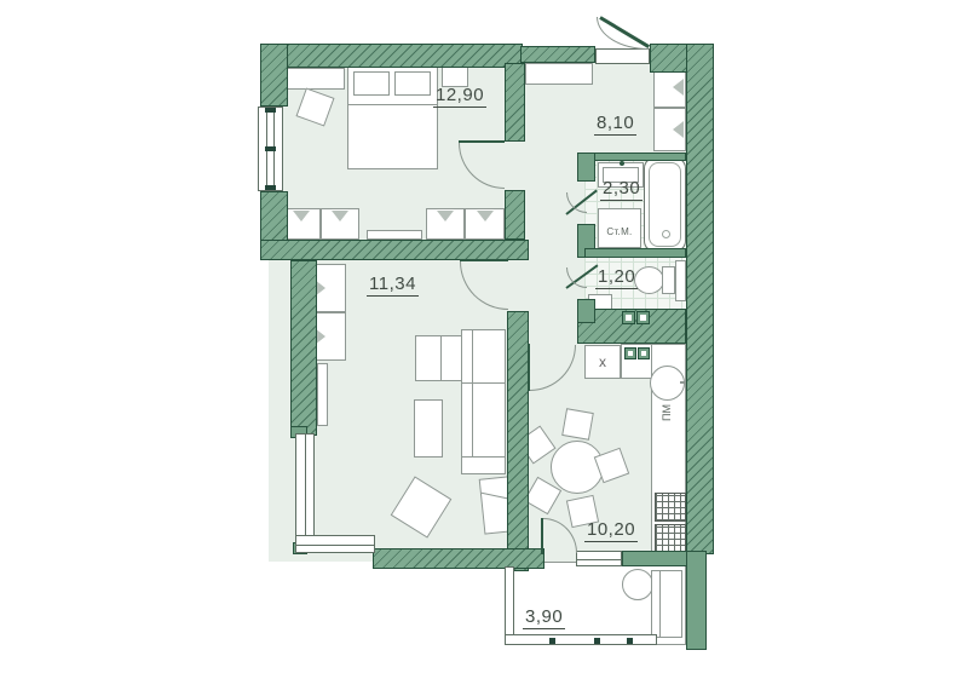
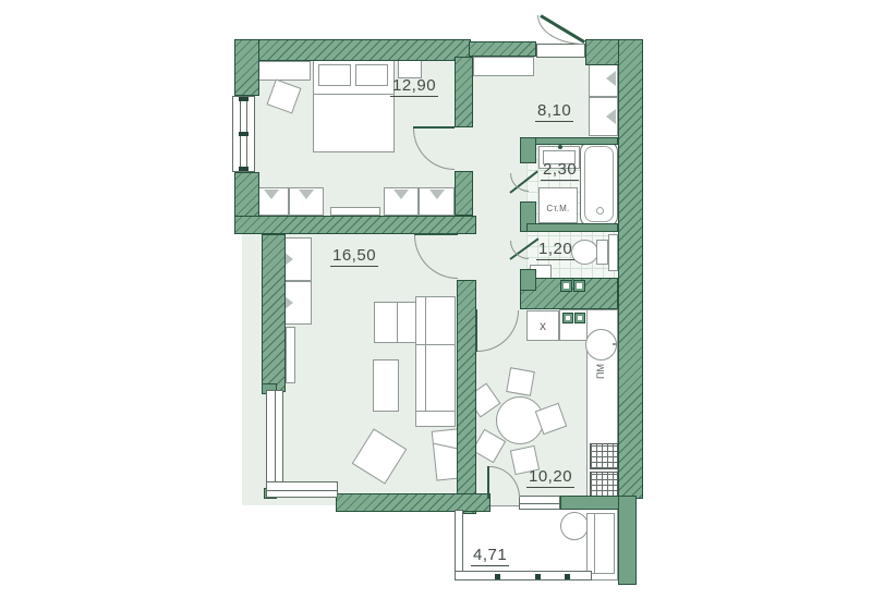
  Ст.М.
  x
  12,90
  8,10
  2,30
  1,20
- 11,34
+ 16,50
  10,20
- 3,90
+ 4,71
